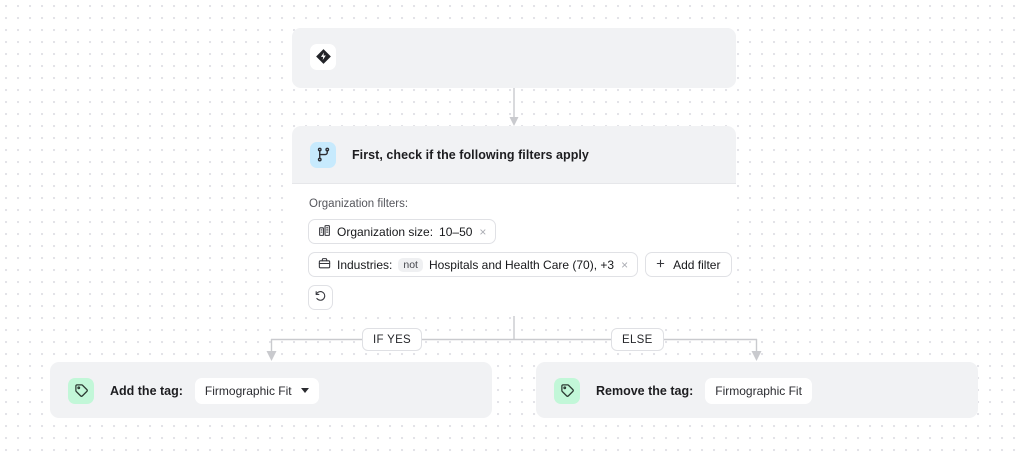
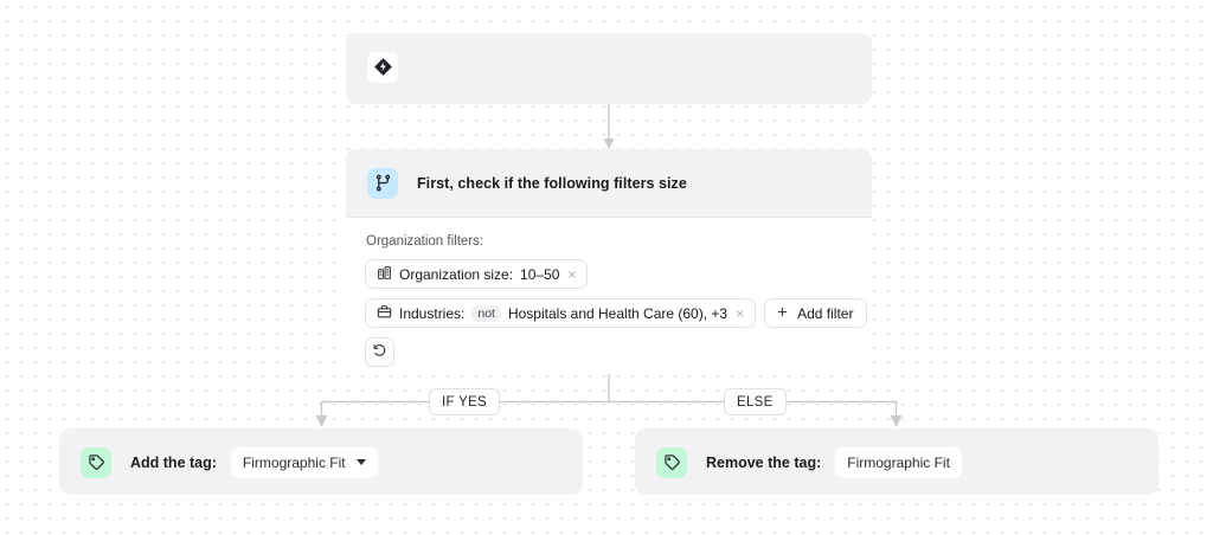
- First, check if the following filters apply
+ First, check if the following filters size
  Organization filters:
  Organization size:
  10–50
  ×
  Industries:
  not
- Hospitals and Health Care (70), +3
+ Hospitals and Health Care (60), +3
  ×
  Add filter
  IF YES
  ELSE
  Add the tag:
  Firmographic Fit
  Remove the tag:
  Firmographic Fit
